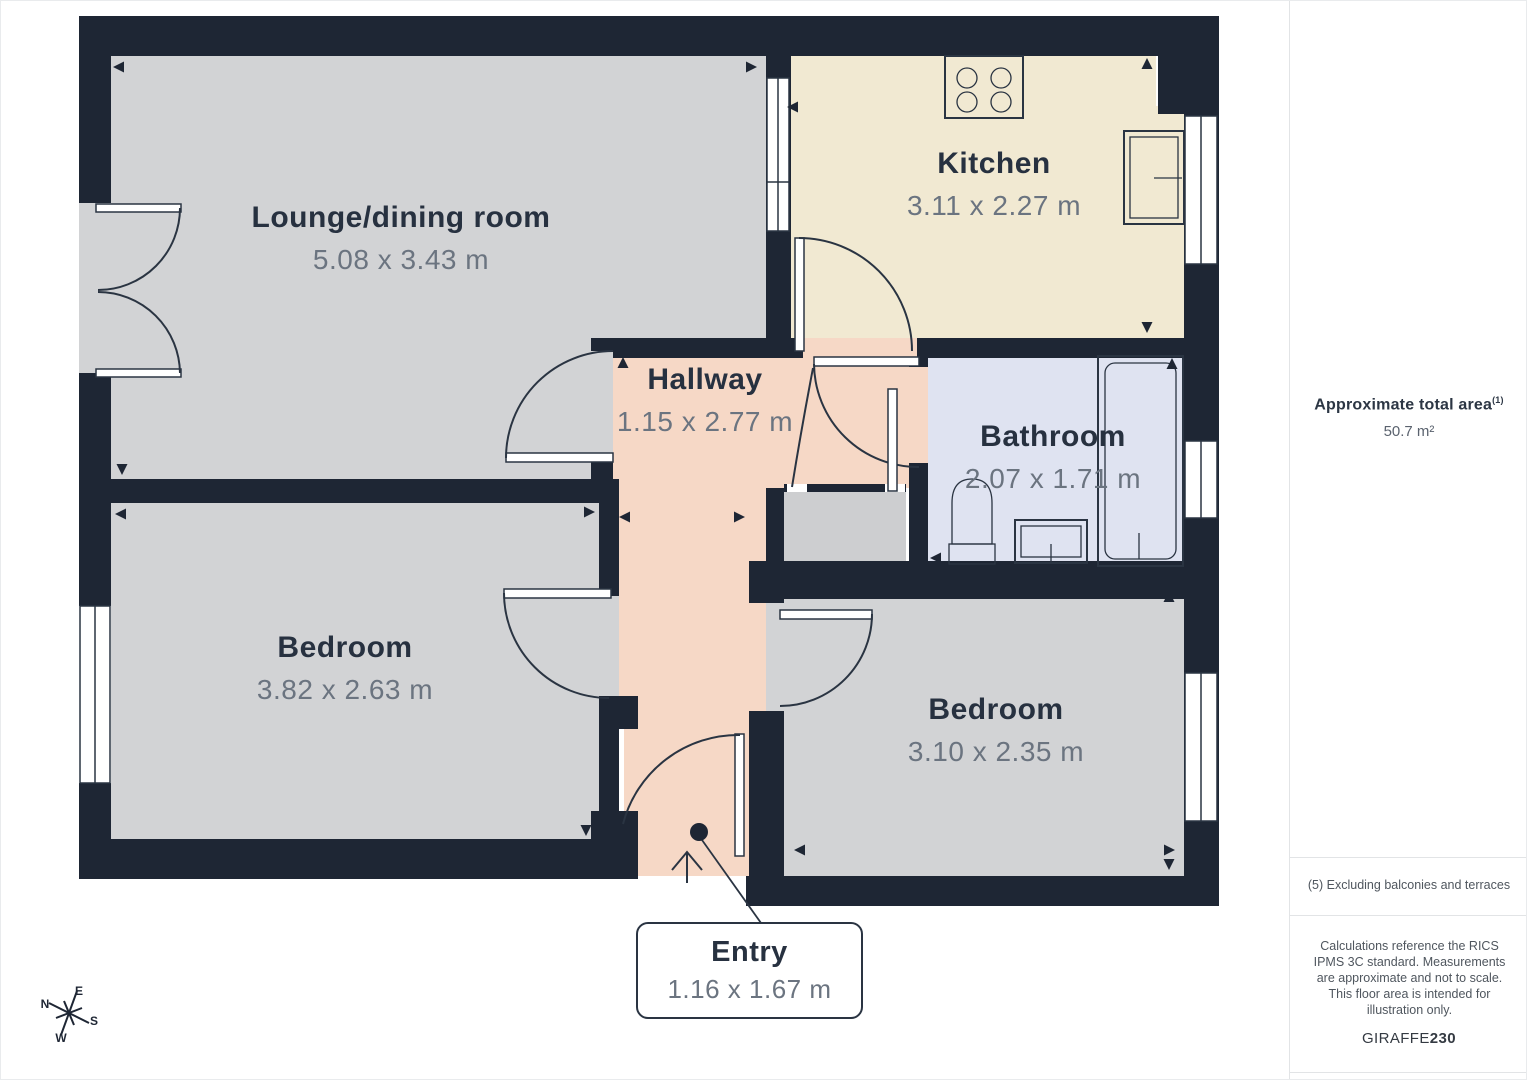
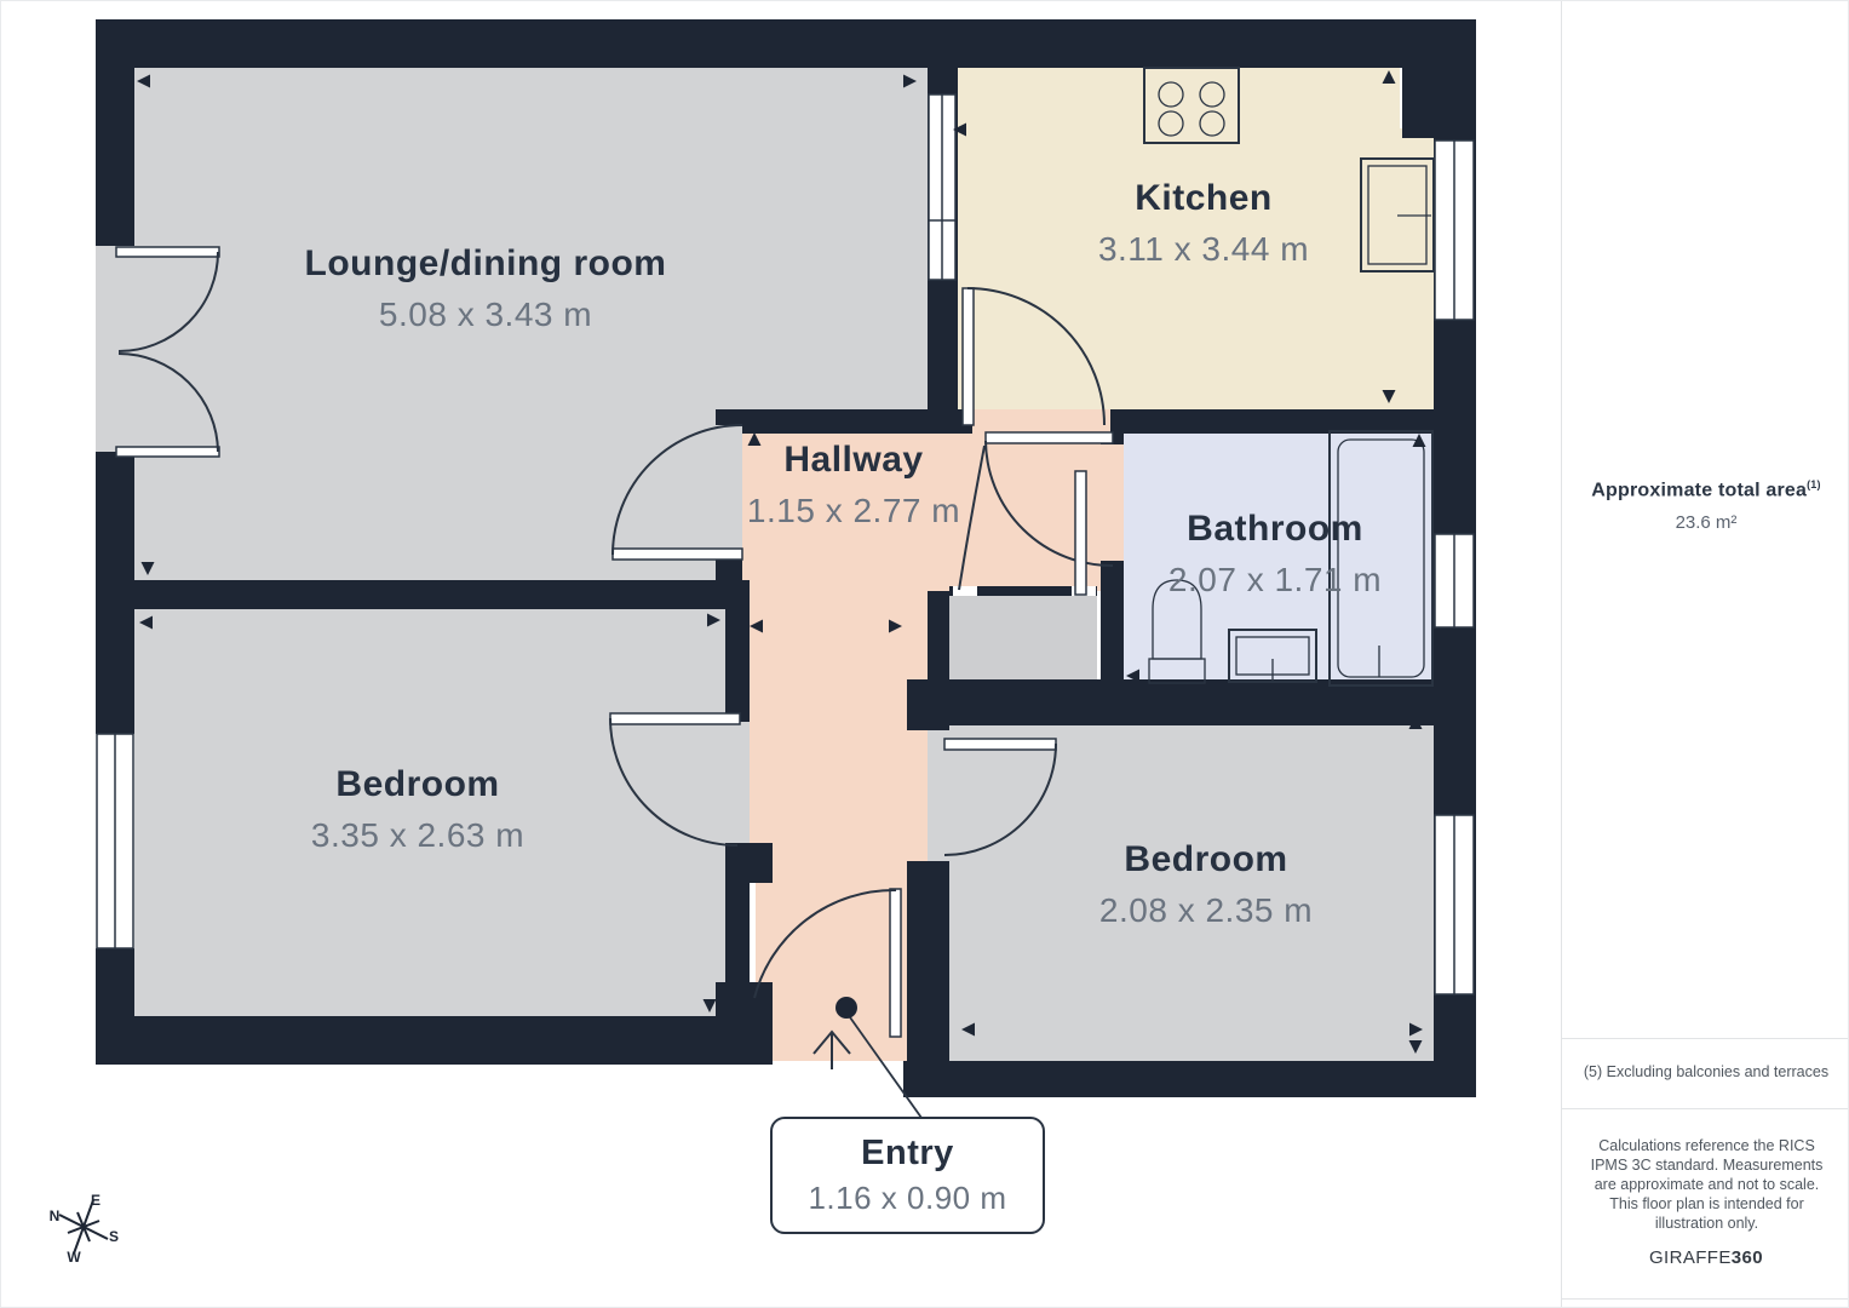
  N
  E
  S
  W
  Lounge/dining room
  5.08 x 3.43 m
  Kitchen
- 3.11 x 2.27 m
+ 3.11 x 3.44 m
  Hallway
  1.15 x 2.77 m
  Bathroom
  2.07 x 1.71 m
  Bedroom
- 3.82 x 2.63 m
+ 3.35 x 2.63 m
  Bedroom
- 3.10 x 2.35 m
+ 2.08 x 2.35 m
  Entry
- 1.16 x 1.67 m
+ 1.16 x 0.90 m
  Approximate total area(1)
- 50.7 m²
+ 23.6 m²
  (5) Excluding balconies and terraces
- Calculations reference the RICS IPMS 3C standard. Measurements are approximate and not to scale. This floor area is intended for illustration only.
+ Calculations reference the RICS IPMS 3C standard. Measurements are approximate and not to scale. This floor plan is intended for illustration only.
- GIRAFFE230
+ GIRAFFE360
